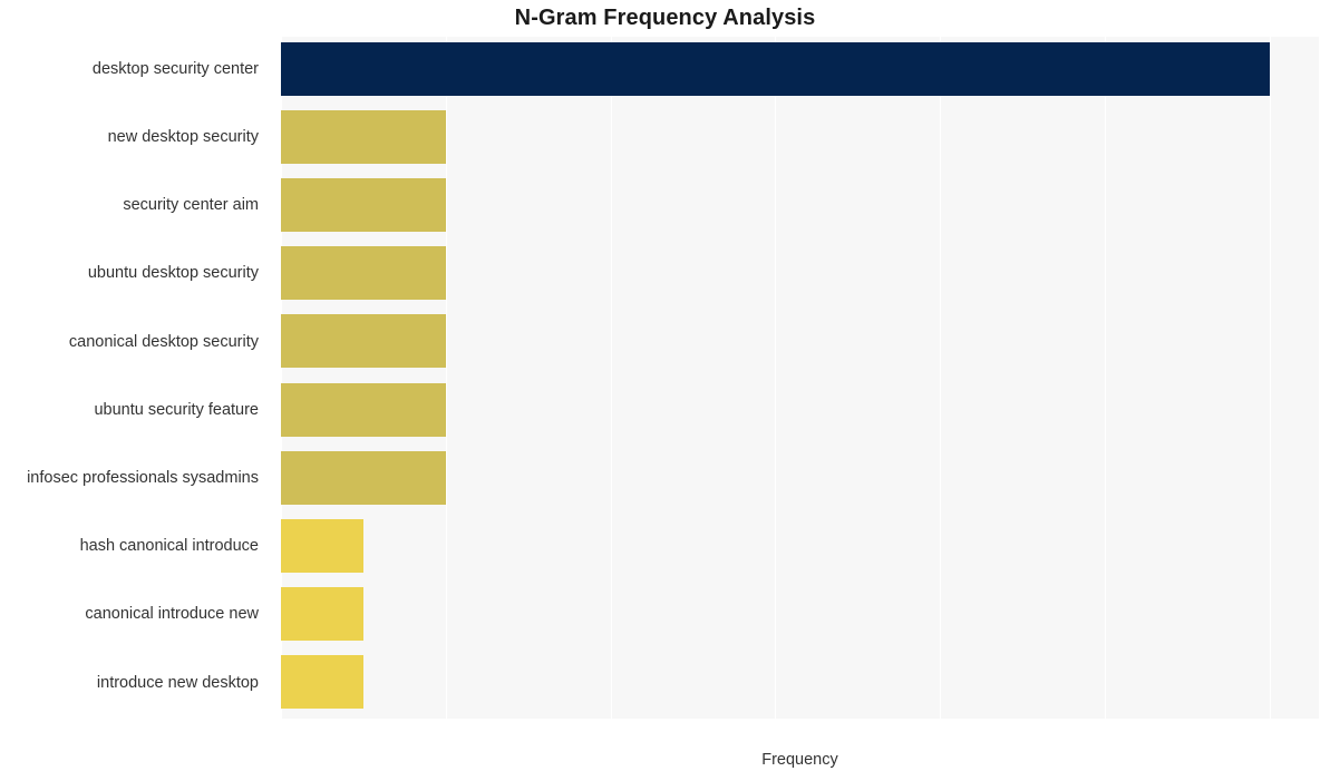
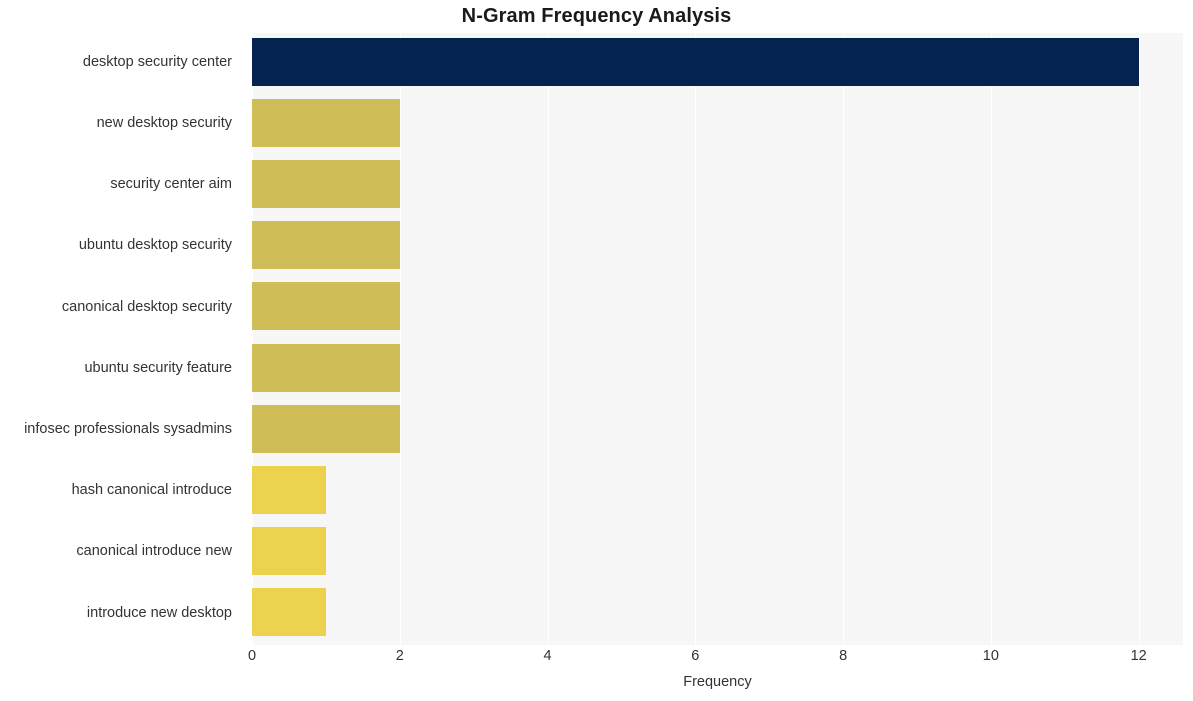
  N-Gram Frequency Analysis
  desktop security center
  new desktop security
  security center aim
  ubuntu desktop security
  canonical desktop security
  ubuntu security feature
  infosec professionals sysadmins
  hash canonical introduce
  canonical introduce new
  introduce new desktop
+ 0
+ 2
+ 4
+ 6
+ 8
+ 10
+ 12
  Frequency
